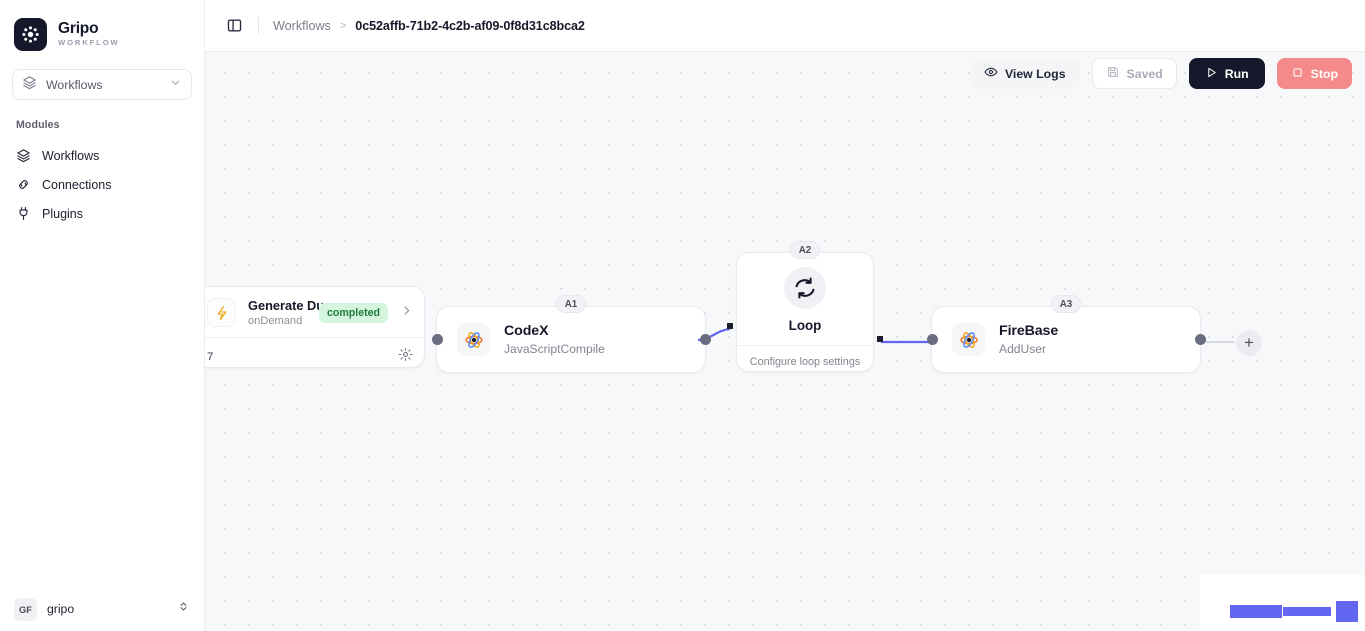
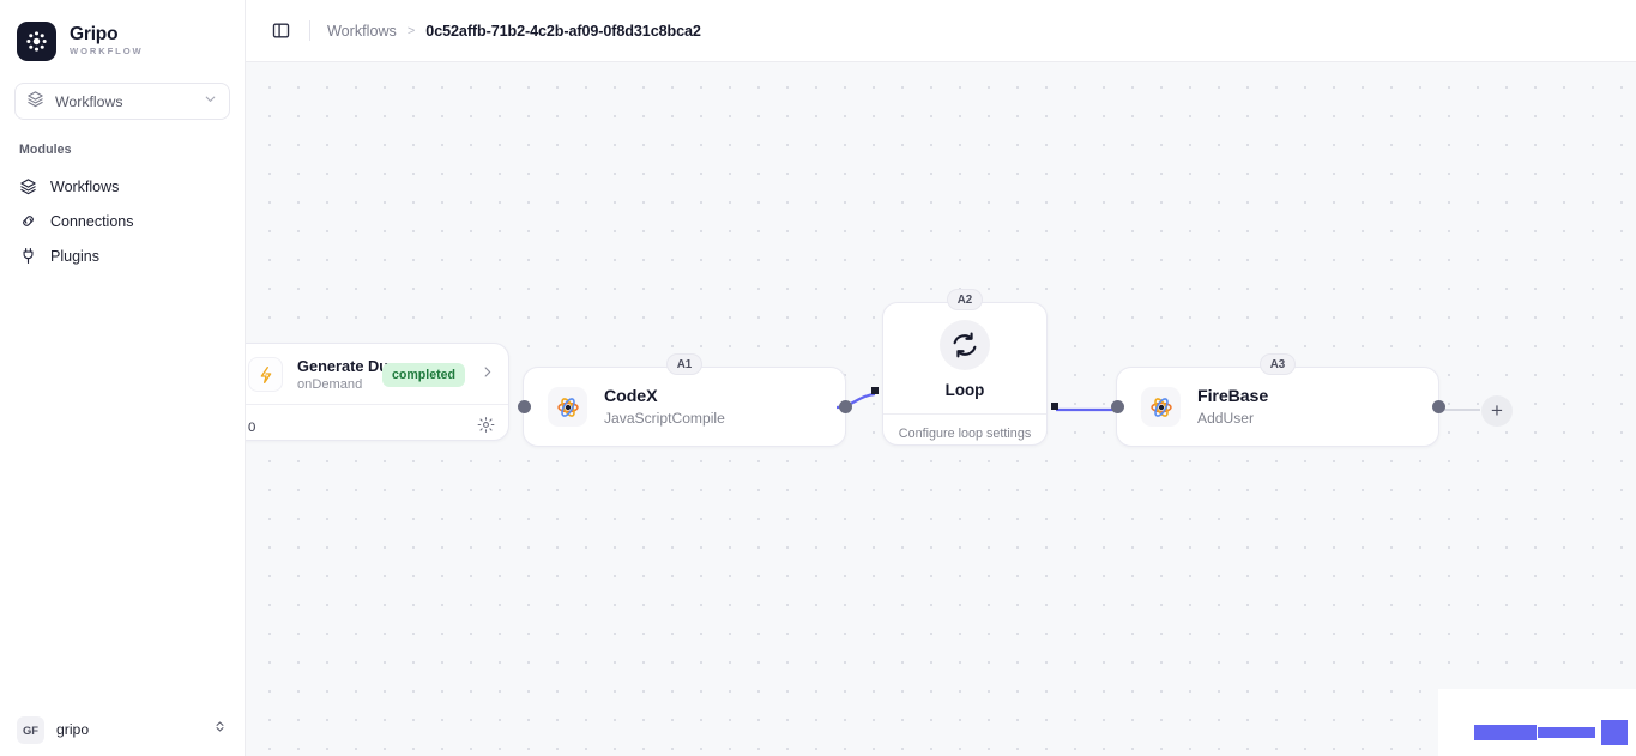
  Gripo
  WORKFLOW
  Workflows
  Modules
  Workflows
  Connections
  Plugins
  GF
  gripo
  Workflows
  >
  0c52affb-71b2-4c2b-af09-0f8d31c8bca2
- View Logs
- Saved
- Run
- Stop
  onDemand
  completed
- 7
+ 0
  A1
  CodeX
  JavaScriptCompile
  A2
  Loop
  Configure loop settings
  A3
  FireBase
  AddUser
  +
